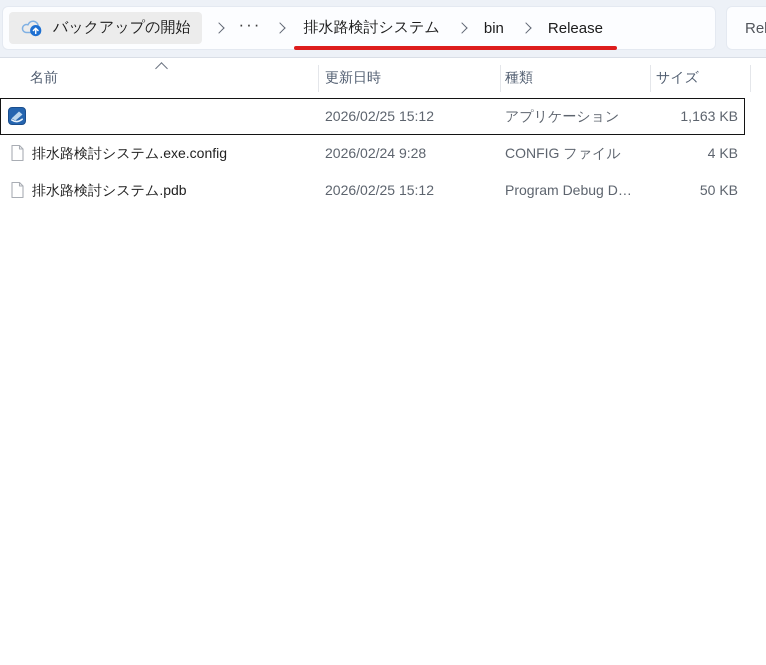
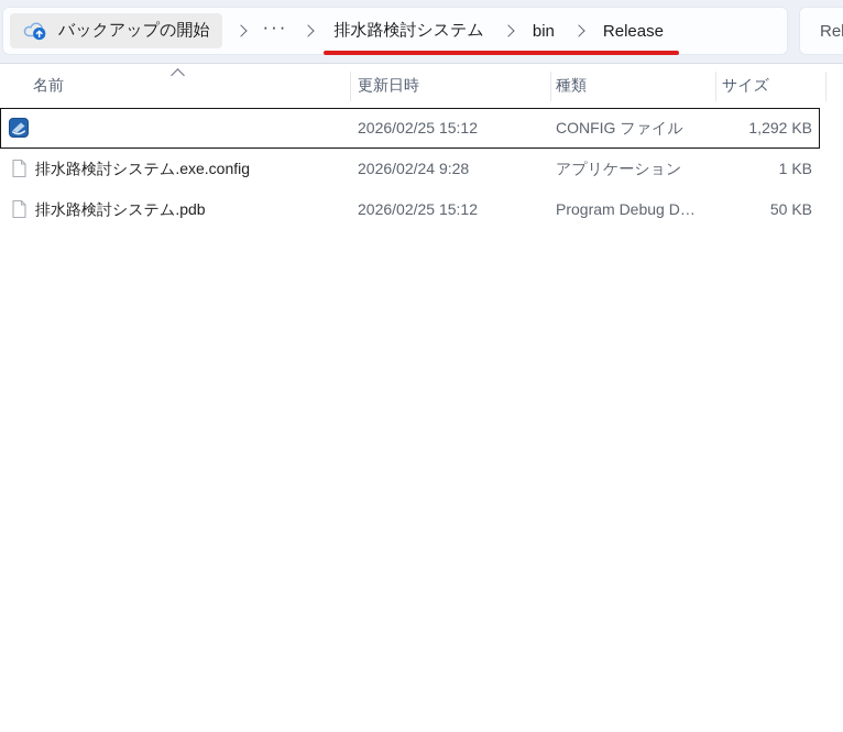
  バックアップの開始
  ···
  排水路検討システム
  bin
  Release
  名前
  更新日時
  種類
  サイズ
  2026/02/25 15:12
- アプリケーション
+ CONFIG ファイル
- 1,163 KB
+ 1,292 KB
  排水路検討システム.exe.config
  2026/02/24 9:28
- CONFIG ファイル
+ アプリケーション
- 4 KB
+ 1 KB
  排水路検討システム.pdb
  2026/02/25 15:12
  Program Debug D…
  50 KB
